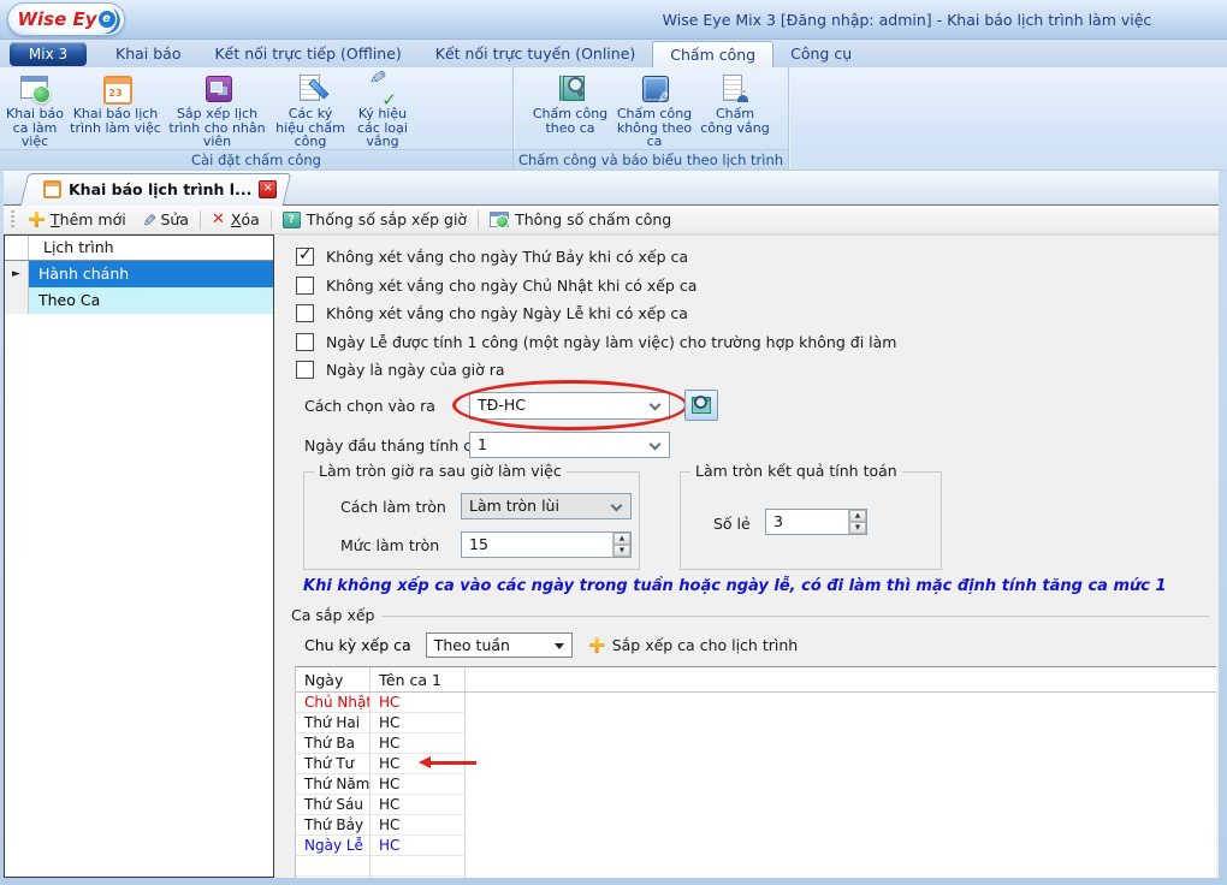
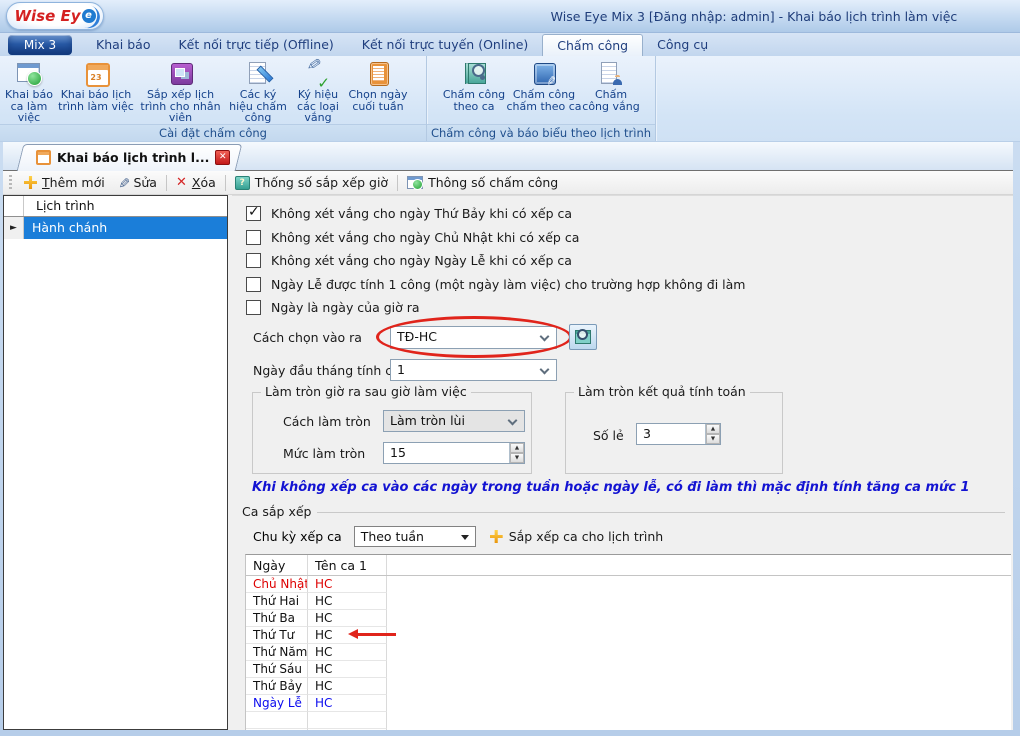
  Wise Ey
  e
  Wise Eye Mix 3 [Đăng nhập: admin] - Khai báo lịch trình làm việc
  Mix 3
  Khai báo
  Kết nối trực tiếp (Offline)
  Kết nối trực tuyến (Online)
  Chấm công
  Công cụ
  Khai báo ca làm việc
  Khai báo lịch trình làm việc
  Sắp xếp lịch trình cho nhân viên
  Các ký hiệu chấm công
  Ký hiệu các loại vắng
+ Chọn ngày cuối tuần
  Cài đặt chấm công
  Chấm công theo ca
- Chấm công không theo ca
+ Chấm công chấm theo ca
  Chấm công vắng
  Chấm công và báo biểu theo lịch trình
  Khai báo lịch trình l...
  ✕
  Thêm mới
  Sửa
  ✕
  Xóa
  ?
  Thống số sắp xếp giờ
  Thông số chấm công
  Lịch trình
  ►
  Hành chánh
- Theo Ca
  Không xét vắng cho ngày Thứ Bảy khi có xếp ca
  Không xét vắng cho ngày Chủ Nhật khi có xếp ca
  Không xét vắng cho ngày Ngày Lễ khi có xếp ca
  Ngày Lễ được tính 1 công (một ngày làm việc) cho trường hợp không đi làm
  Ngày là ngày của giờ ra
  Cách chọn vào ra
  TĐ-HC
  Ngày đầu tháng tính c
  1
  Làm tròn giờ ra sau giờ làm việc
  Cách làm tròn
  Làm tròn lùi
  Mức làm tròn
  15
  Làm tròn kết quả tính toán
  Số lẻ
  3
  Khi không xếp ca vào các ngày trong tuần hoặc ngày lễ, có đi làm thì mặc định tính tăng ca mức 1
  Ca sắp xếp
  Chu kỳ xếp ca
  Theo tuần
  Sắp xếp ca cho lịch trình
  Ngày
  Tên ca 1
  Chủ Nhật
  HC
  Thứ Hai
  HC
  Thứ Ba
  HC
  Thứ Tư
  HC
  Thứ Năm
  HC
  Thứ Sáu
  HC
  Thứ Bảy
  HC
  Ngày Lễ
  HC
